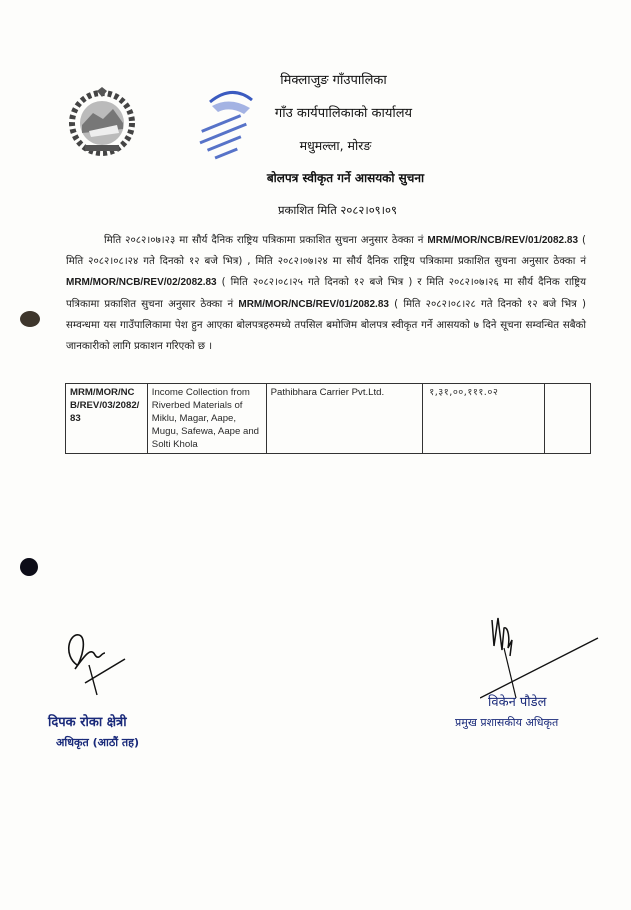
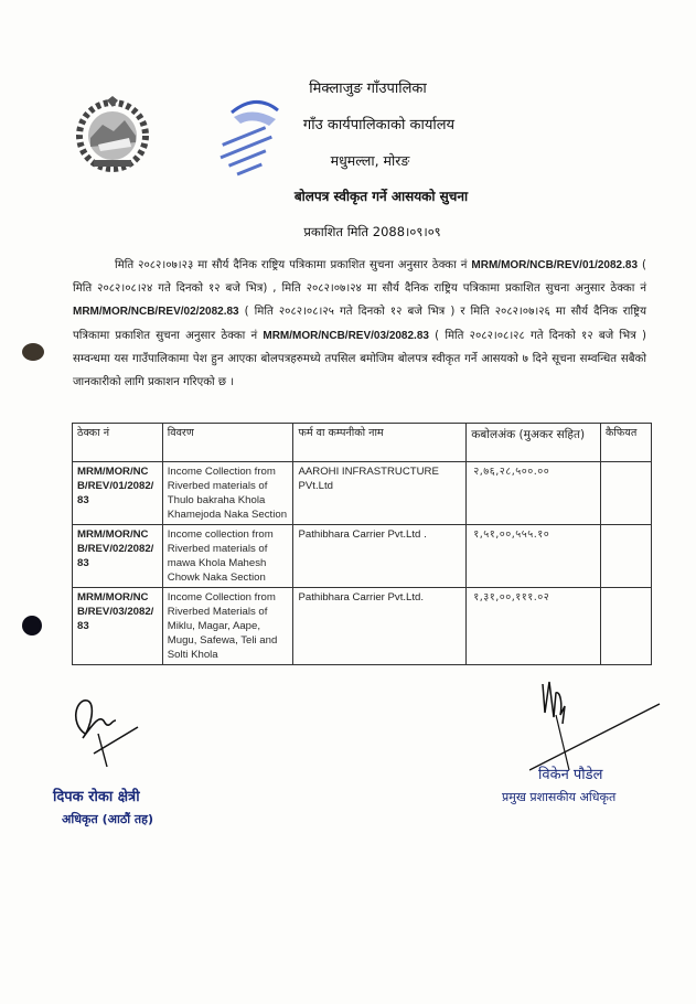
  मिक्लाजुङ गाँउपालिका
  गाँउ कार्यपालिकाको कार्यालय
  मधुमल्ला, मोरङ
  बोलपत्र स्वीकृत गर्ने आसयको सुचना
- प्रकाशित मिति २०८२।०९।०९
+ प्रकाशित मिति 2088।०९।०९
- मिति २०८२।०७।२३ मा सौर्य दैनिक राष्ट्रिय पत्रिकामा प्रकाशित सुचना अनुसार ठेक्का नं MRM/MOR/NCB/REV/01/2082.83 ( मिति २०८२।०८।२४ गते दिनको १२ बजे भित्र) , मिति २०८२।०७।२४ मा सौर्य दैनिक राष्ट्रिय पत्रिकामा प्रकाशित सुचना अनुसार ठेक्का नं MRM/MOR/NCB/REV/02/2082.83 ( मिति २०८२।०८।२५ गते दिनको १२ बजे भित्र ) र मिति २०८२।०७।२६ मा सौर्य दैनिक राष्ट्रिय पत्रिकामा प्रकाशित सुचना अनुसार ठेक्का नं MRM/MOR/NCB/REV/01/2082.83 ( मिति २०८२।०८।२८ गते दिनको १२ बजे भित्र ) सम्वन्धमा यस गाउँपालिकामा पेश हुन आएका बोलपत्रहरुमध्ये तपसिल बमोजिम बोलपत्र स्वीकृत गर्ने आसयको ७ दिने सूचना सम्वन्धित सबैको जानकारीको लागि प्रकाशन गरिएको छ ।
+ मिति २०८२।०७।२३ मा सौर्य दैनिक राष्ट्रिय पत्रिकामा प्रकाशित सुचना अनुसार ठेक्का नं MRM/MOR/NCB/REV/01/2082.83 ( मिति २०८२।०८।२४ गते दिनको १२ बजे भित्र) , मिति २०८२।०७।२४ मा सौर्य दैनिक राष्ट्रिय पत्रिकामा प्रकाशित सुचना अनुसार ठेक्का नं MRM/MOR/NCB/REV/02/2082.83 ( मिति २०८२।०८।२५ गते दिनको १२ बजे भित्र ) र मिति २०८२।०७।२६ मा सौर्य दैनिक राष्ट्रिय पत्रिकामा प्रकाशित सुचना अनुसार ठेक्का नं MRM/MOR/NCB/REV/03/2082.83 ( मिति २०८२।०८।२८ गते दिनको १२ बजे भित्र ) सम्वन्धमा यस गाउँपालिकामा पेश हुन आएका बोलपत्रहरुमध्ये तपसिल बमोजिम बोलपत्र स्वीकृत गर्ने आसयको ७ दिने सूचना सम्वन्धित सबैको जानकारीको लागि प्रकाशन गरिएको छ ।
+ ठेक्का नं	विवरण	फर्म वा कम्पनीको नाम	कबोलअंक (मुअकर सहित)	कैफियत
+ MRM/MOR/NCB/REV/01/2082/83	Income Collection from Riverbed materials of Thulo bakraha Khola Khamejoda Naka Section	AAROHI INFRASTRUCTURE PVt.Ltd	२,७६,२८,५००.००
+ MRM/MOR/NCB/REV/02/2082/83	Income collection from Riverbed materials of mawa Khola Mahesh Chowk Naka Section	Pathibhara Carrier Pvt.Ltd .	१,५१,००,५५५.१०
- MRM/MOR/NCB/REV/03/2082/83	Income Collection from Riverbed Materials of Miklu, Magar, Aape, Mugu, Safewa, Aape and Solti Khola	Pathibhara Carrier Pvt.Ltd.	१,३१,००,१११.०२
+ MRM/MOR/NCB/REV/03/2082/83	Income Collection from Riverbed Materials of Miklu, Magar, Aape, Mugu, Safewa, Teli and Solti Khola	Pathibhara Carrier Pvt.Ltd.	१,३१,००,१११.०२
  दिपक रोका क्षेत्री
  अधिकृत (आठौं तह)
  विकेन पौडेल
  प्रमुख प्रशासकीय अधिकृत
